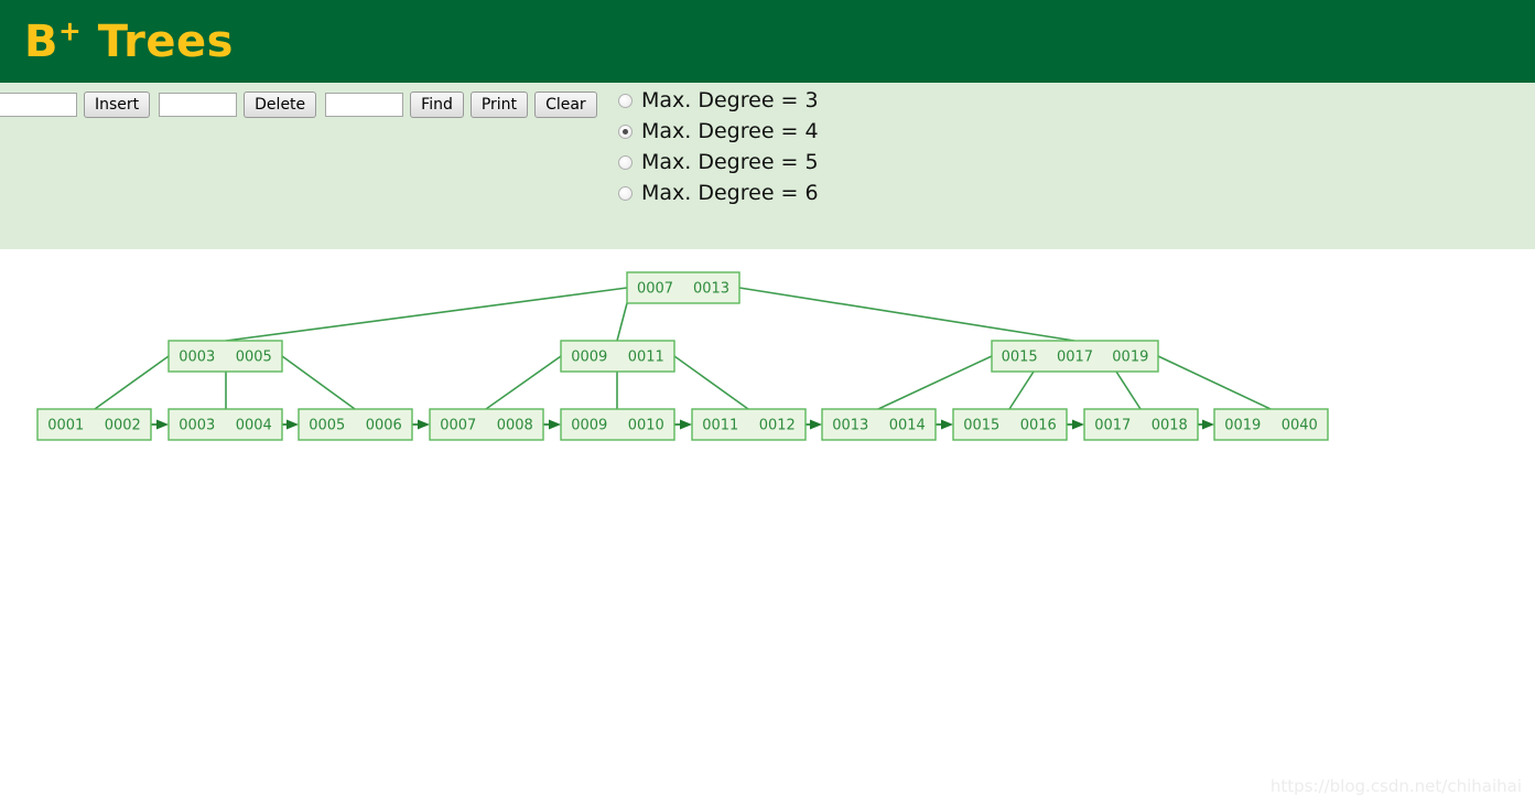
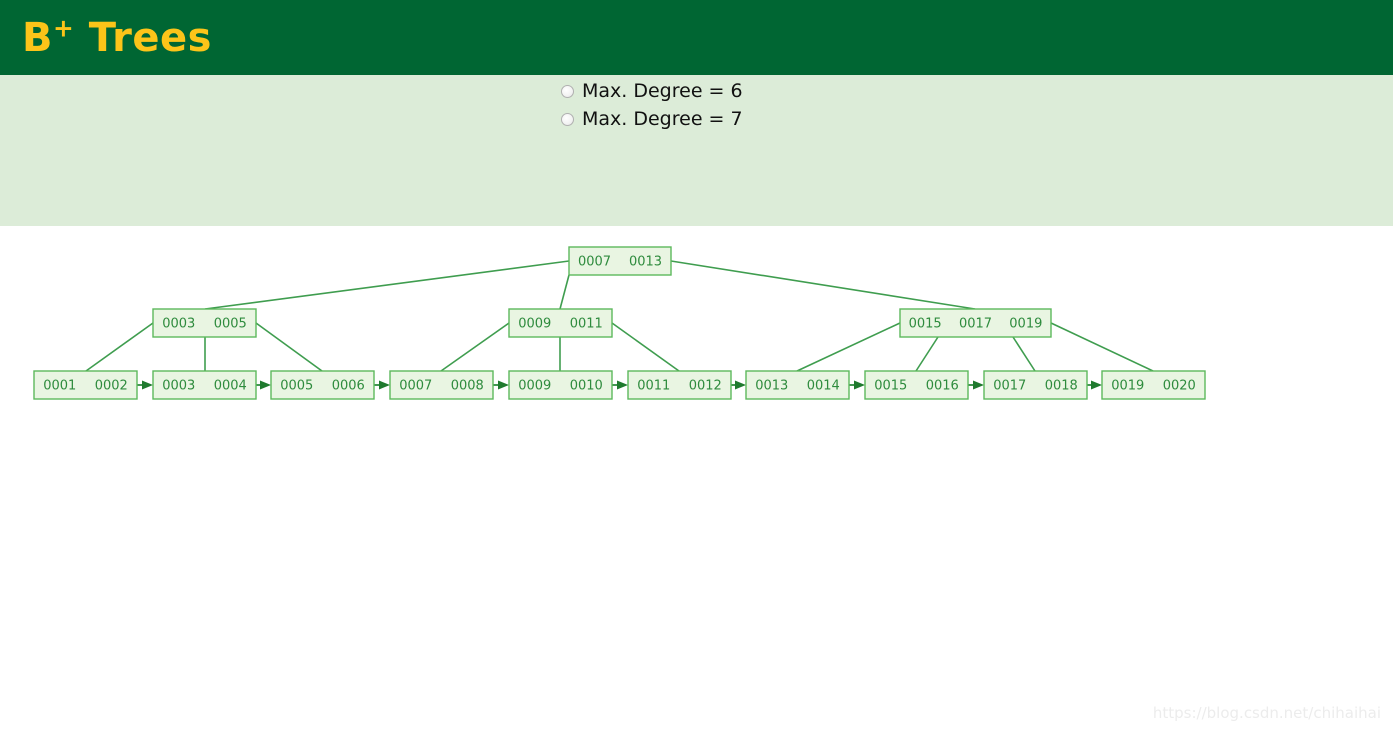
  B+ Trees
- Insert
- Delete
- Find
- Print
- Clear
- Max. Degree = 3
- Max. Degree = 4
- Max. Degree = 5
  Max. Degree = 6
+ Max. Degree = 7
  0007
  0013
  0003
  0005
  0009
  0011
  0015
  0017
  0019
  0001
  0002
  0003
  0004
  0005
  0006
  0007
  0008
  0009
  0010
  0011
  0012
  0013
  0014
  0015
  0016
  0017
  0018
  0019
- 0040
+ 0020
